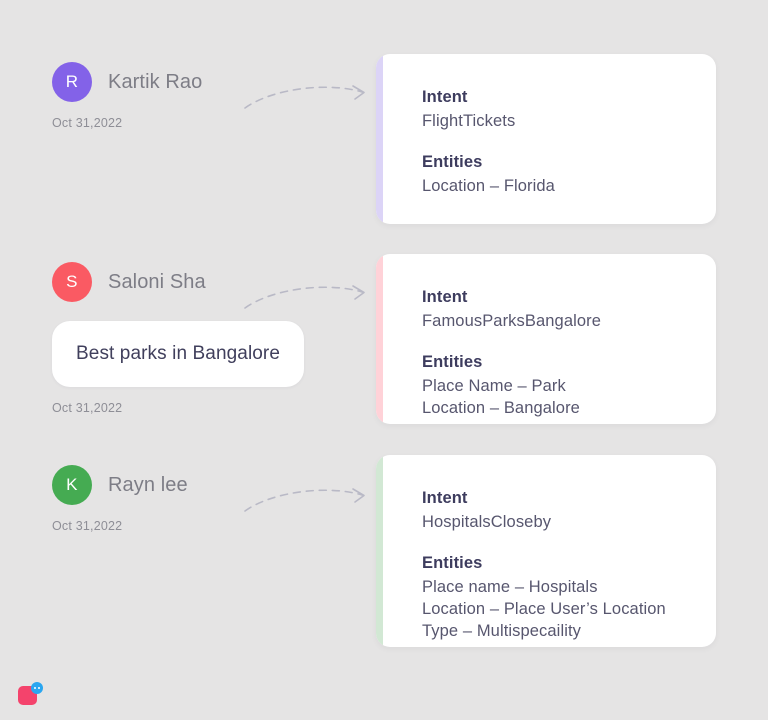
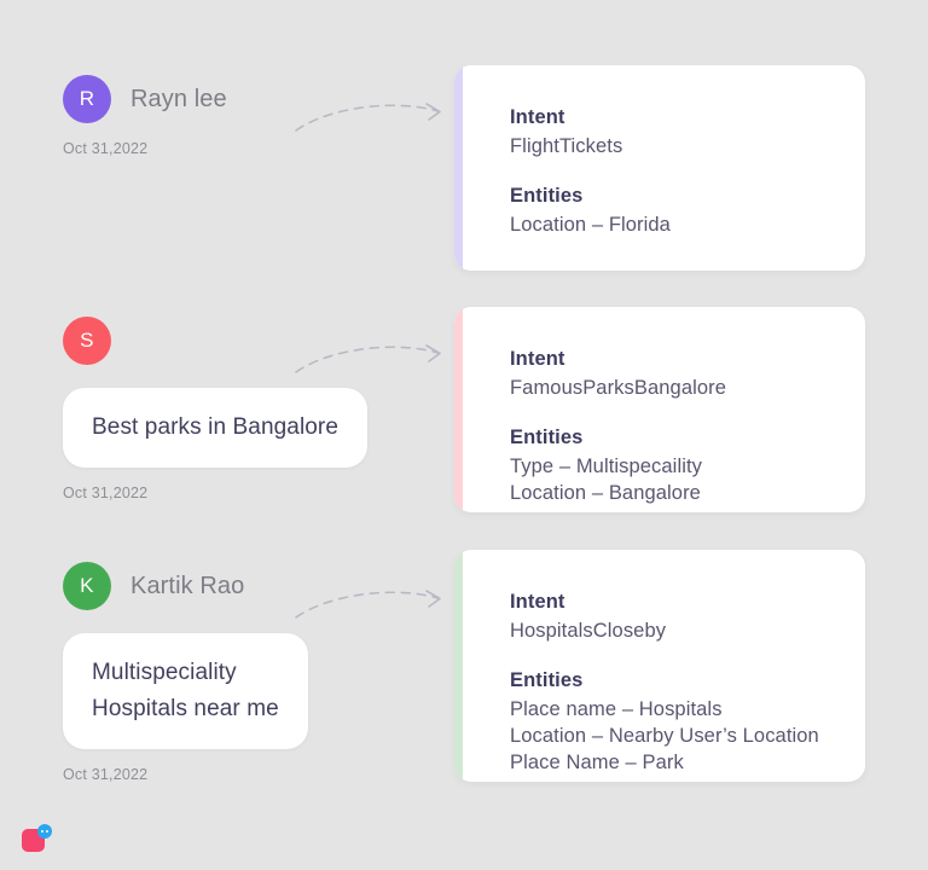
  R
- Kartik Rao
+ Rayn lee
  Oct 31,2022
  Intent
  FlightTickets
  Entities
  Location – Florida
  S
- Saloni Sha
  Best parks in Bangalore
  Oct 31,2022
  Intent
  FamousParksBangalore
  Entities
- Place Name – Park
+ Type – Multispecaility
  Location – Bangalore
  K
- Rayn lee
+ Kartik Rao
+ Multispeciality
+ Hospitals near me
  Oct 31,2022
  Intent
  HospitalsCloseby
  Entities
  Place name – Hospitals
- Location – Place User’s Location
+ Location – Nearby User’s Location
- Type – Multispecaility
+ Place Name – Park
